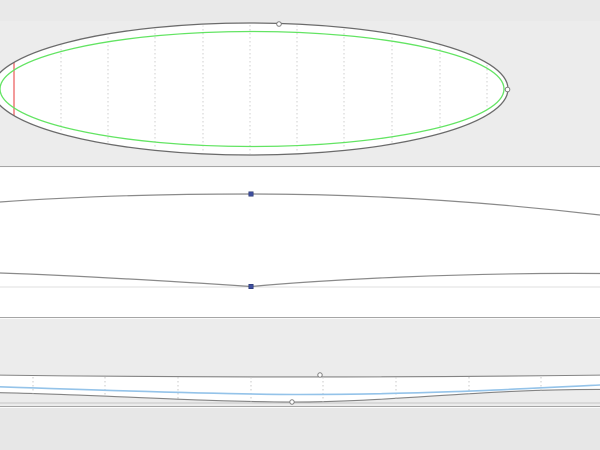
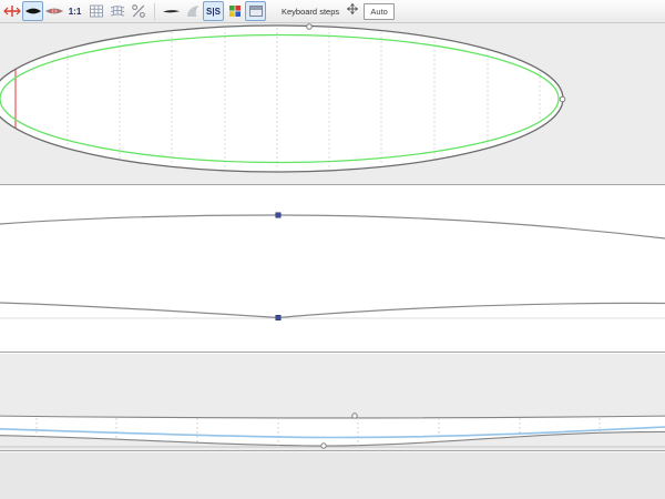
+ 1:1
+ S|S
+ Keyboard steps
+ Auto
